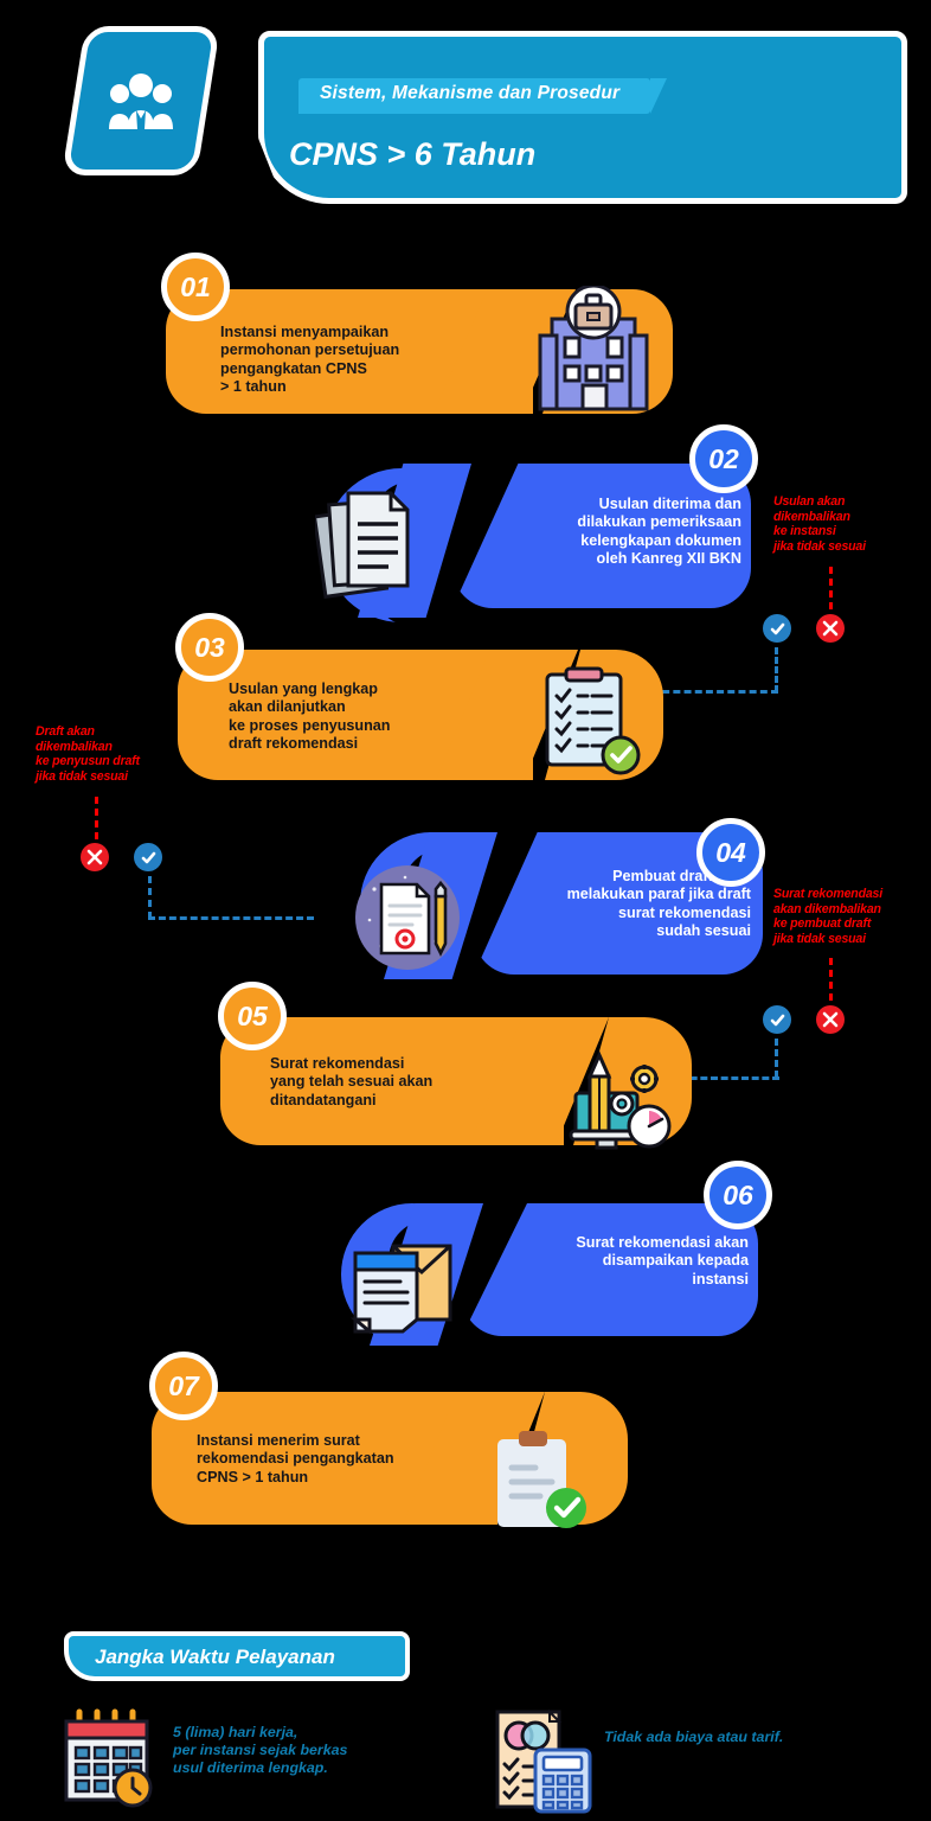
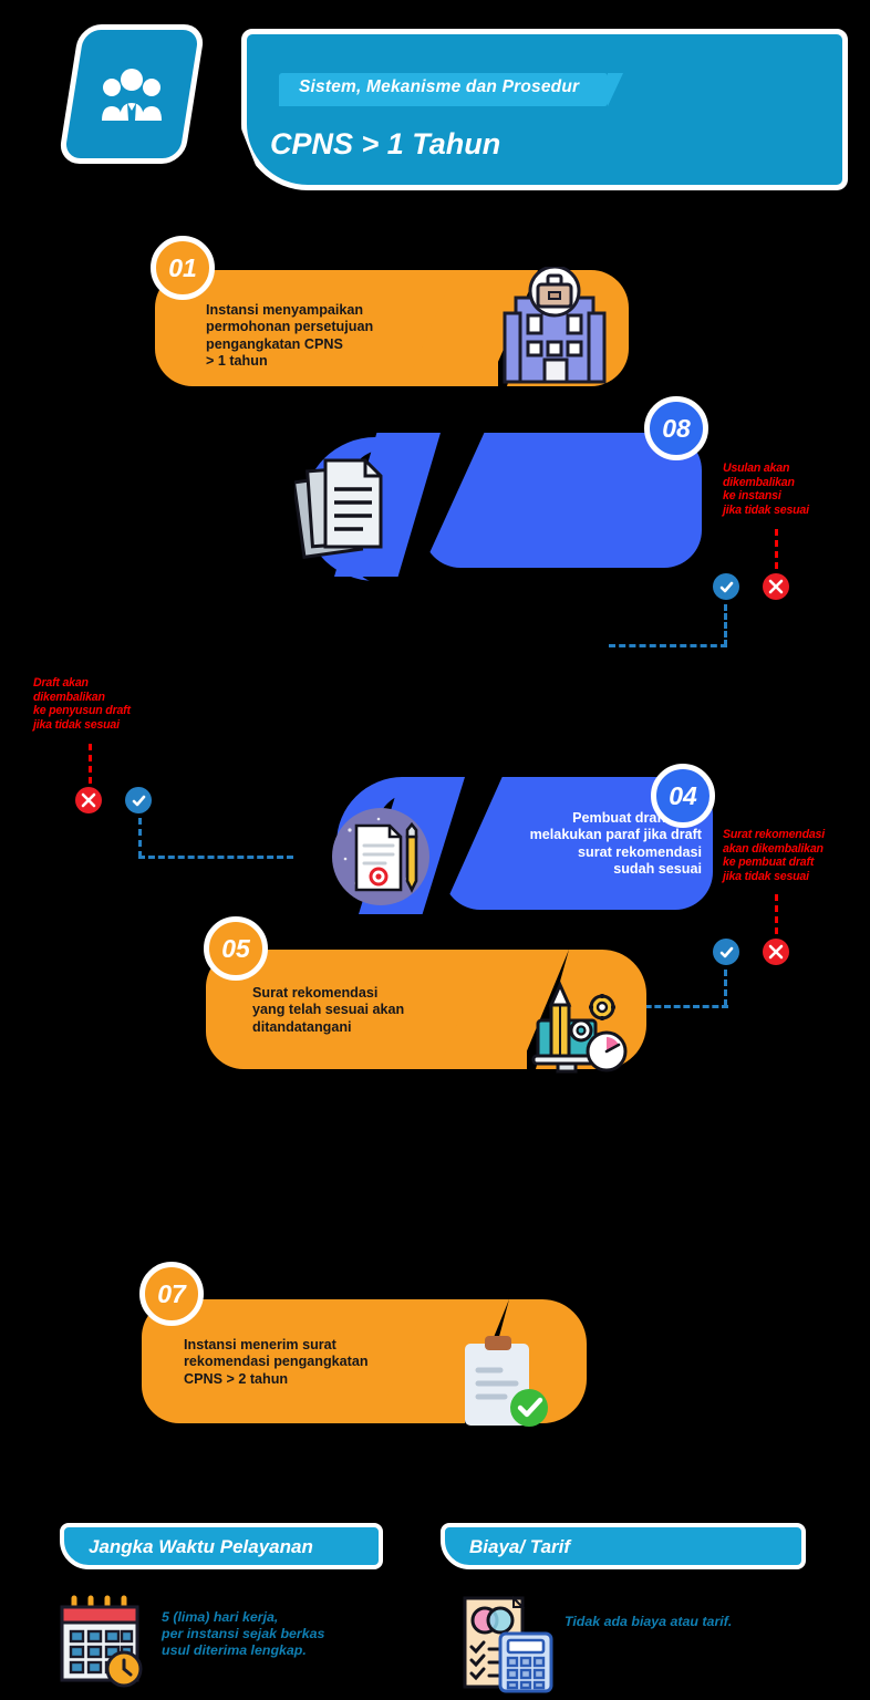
  Sistem, Mekanisme dan Prosedur
- CPNS > 6 Tahun
+ CPNS > 1 Tahun
  Instansi menyampaikan
  permohonan persetujuan
  pengangkatan CPNS
  > 1 tahun
  01
- Usulan diterima dan
- dilakukan pemeriksaan
- kelengkapan dokumen
- oleh Kanreg XII BKN
- 02
+ 08
  Usulan akan
  dikembalikan
  ke instansi
  jika tidak sesuai
- Usulan yang lengkap
- akan dilanjutkan
- ke proses penyusunan
- draft rekomendasi
- 03
  Draft akan
  dikembalikan
  ke penyusun draft
  jika tidak sesuai
  melakukan paraf jika draft
  surat rekomendasi
  sudah sesuai
  04
  Surat rekomendasi
  akan dikembalikan
  ke pembuat draft
  jika tidak sesuai
  Surat rekomendasi
  yang telah sesuai akan
  ditandatangani
  05
- Surat rekomendasi akan
- disampaikan kepada
- instansi
- 06
  Instansi menerim surat
  rekomendasi pengangkatan
- CPNS > 1 tahun
+ CPNS > 2 tahun
  07
  Jangka Waktu Pelayanan
  5 (lima) hari kerja,
  per instansi sejak berkas
  usul diterima lengkap.
+ Biaya/ Tarif
  Tidak ada biaya atau tarif.
